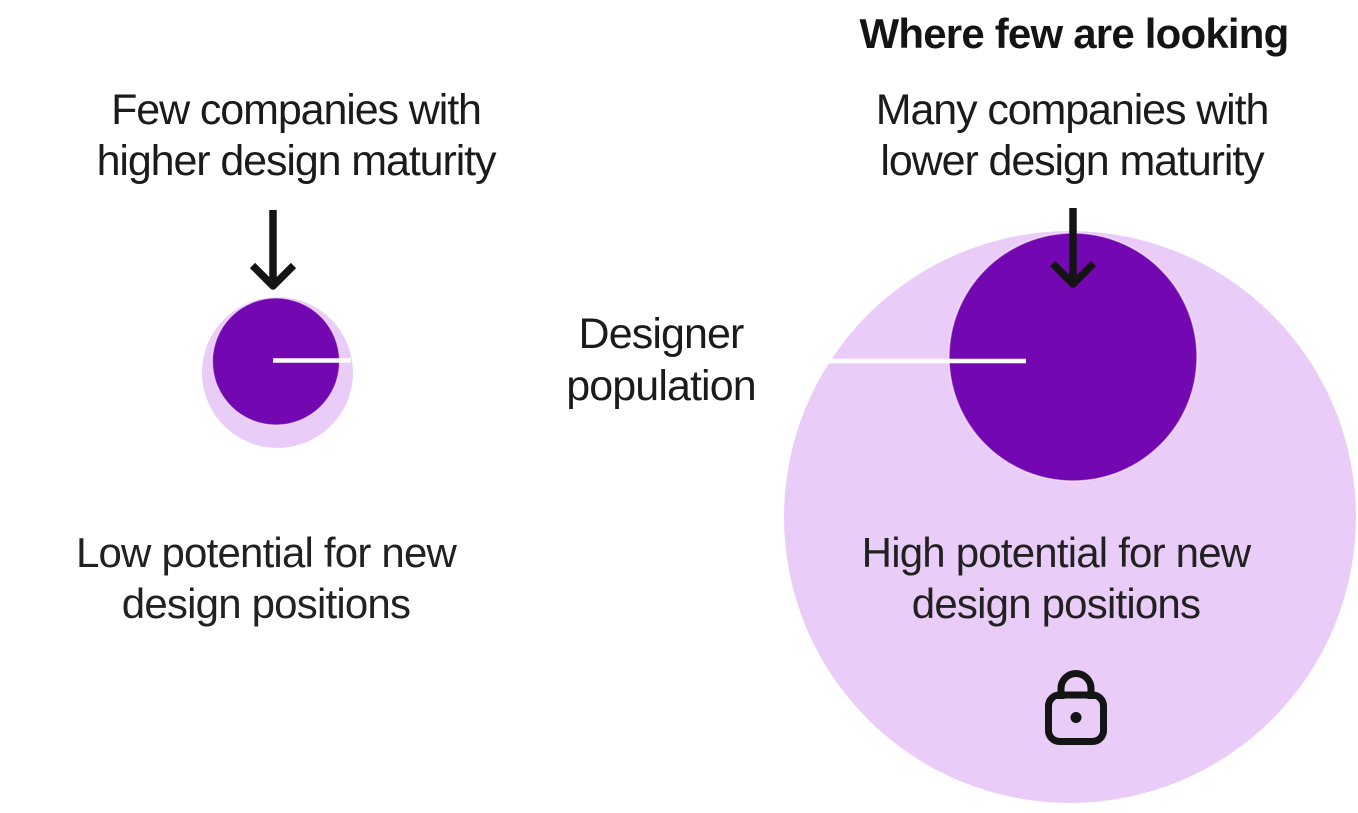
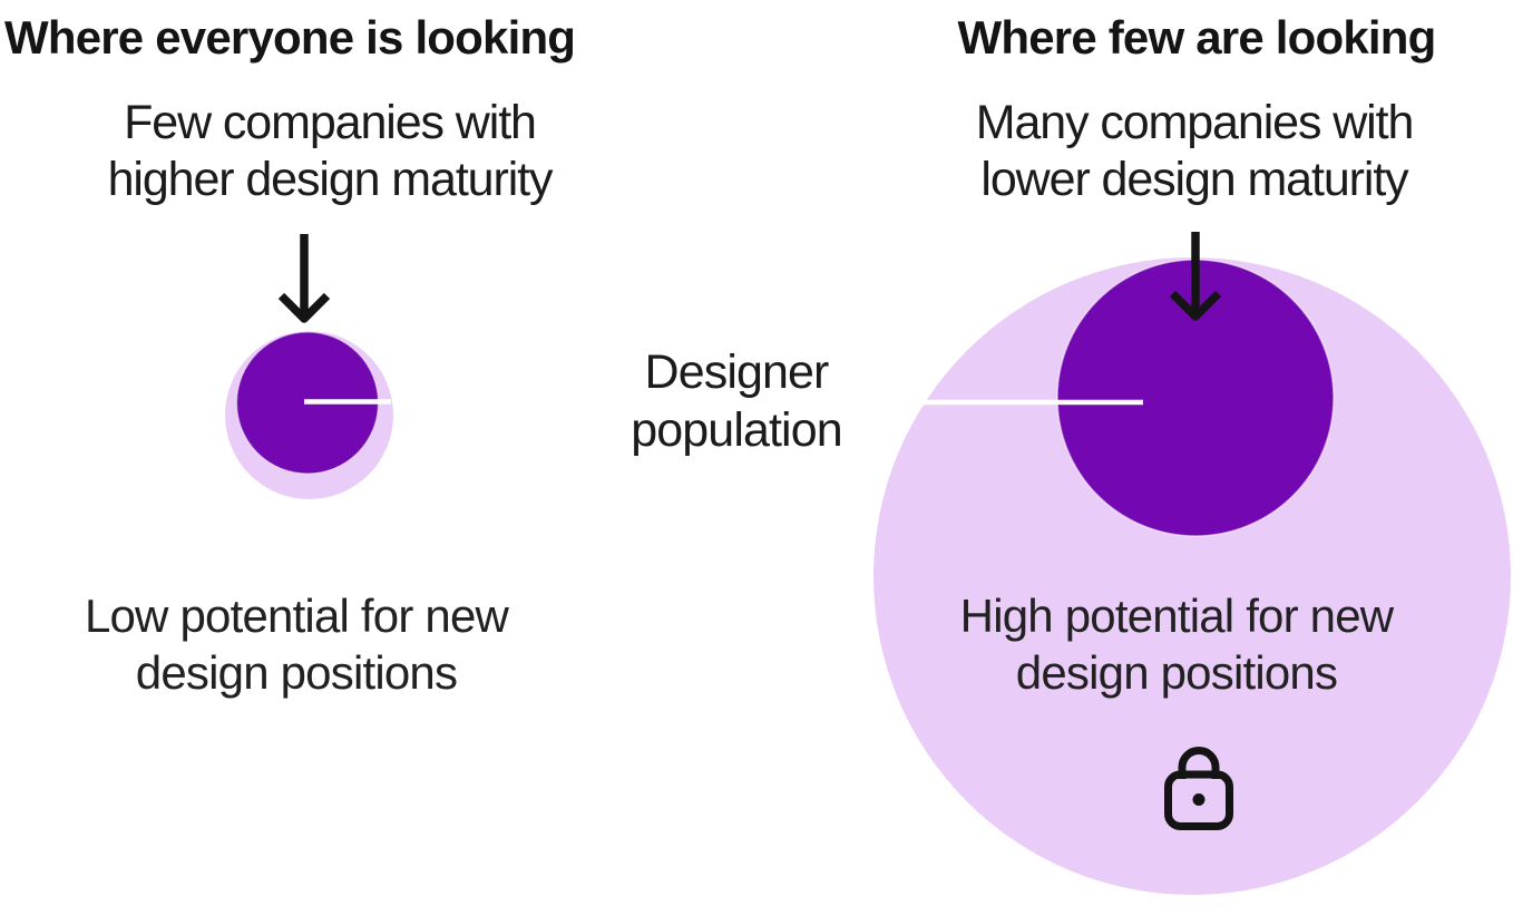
+ Where everyone is looking
  Few companies with
  higher design maturity
  Low potential for new
  design positions
  Where few are looking
  Many companies with
  lower design maturity
  High potential for new
  design positions
  Designer
  population
